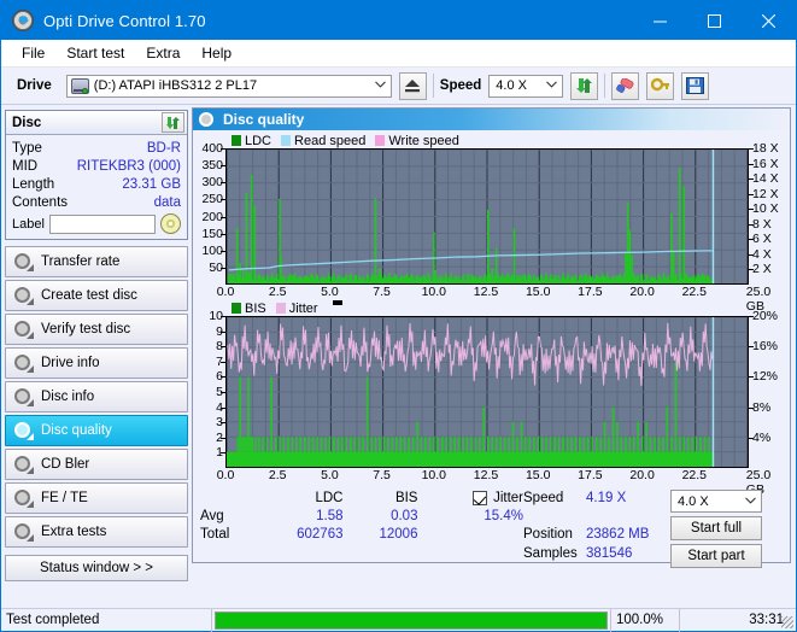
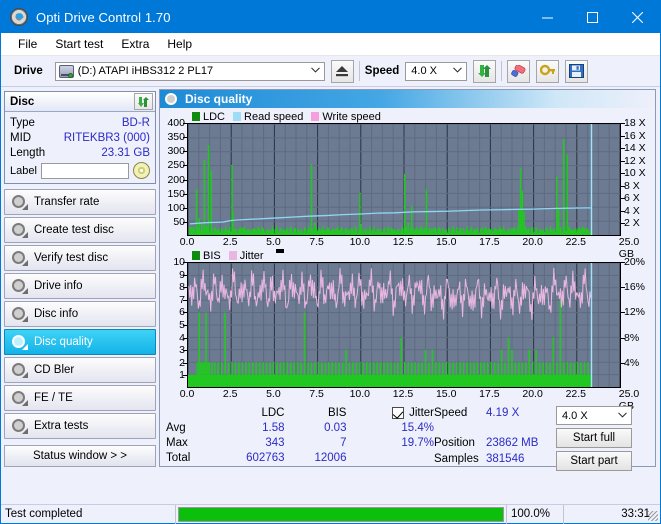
  Opti Drive Control 1.70
  File
  Start test
  Extra
  Help
  Drive
  (D:) ATAPI iHBS312 2 PL17
  Speed
  4.0 X
  Disc
  Type
  BD-R
  MID
  RITEKBR3 (000)
  Length
  23.31 GB
- Contents
- data
  Label
  Transfer rate
  Create test disc
  Verify test disc
  Drive info
  Disc info
  Disc quality
  CD Bler
  FE / TE
  Extra tests
  Status window > >
  Disc quality
  LDC
  Read speed
  Write speed
  2 X
  4 X
  6 X
  8 X
  10 X
  12 X
  14 X
  16 X
  18 X
  0.0
  2.5
  5.0
  7.5
  10.0
  12.5
  15.0
  17.5
  20.0
  22.5
  25.0 GB
  BIS
  Jitter
  4%
  8%
  12%
  16%
  20%
  0.0
  2.5
  5.0
  7.5
  10.0
  12.5
  15.0
  17.5
  20.0
  22.5
  LDC
  BIS
  Jitter
  Avg
  1.58
  0.03
  15.4%
+ Max
+ 343
+ 7
+ 19.7%
  Total
  602763
  12006
  Speed
  4.19 X
  Position
  23862 MB
  Samples
  381546
  4.0 X
  Start full
  Start part
  Test completed
  100.0%
  33:31
